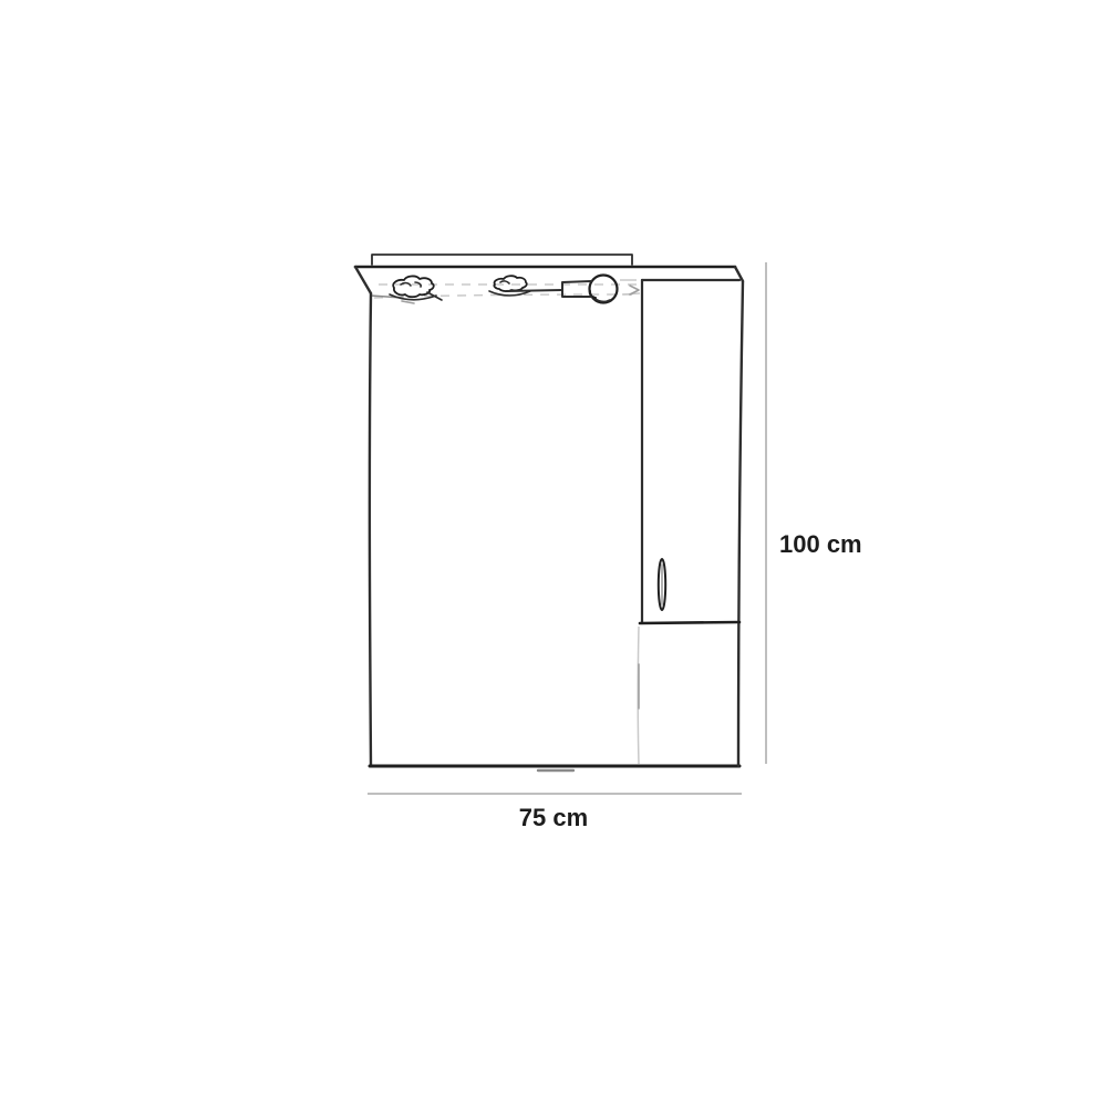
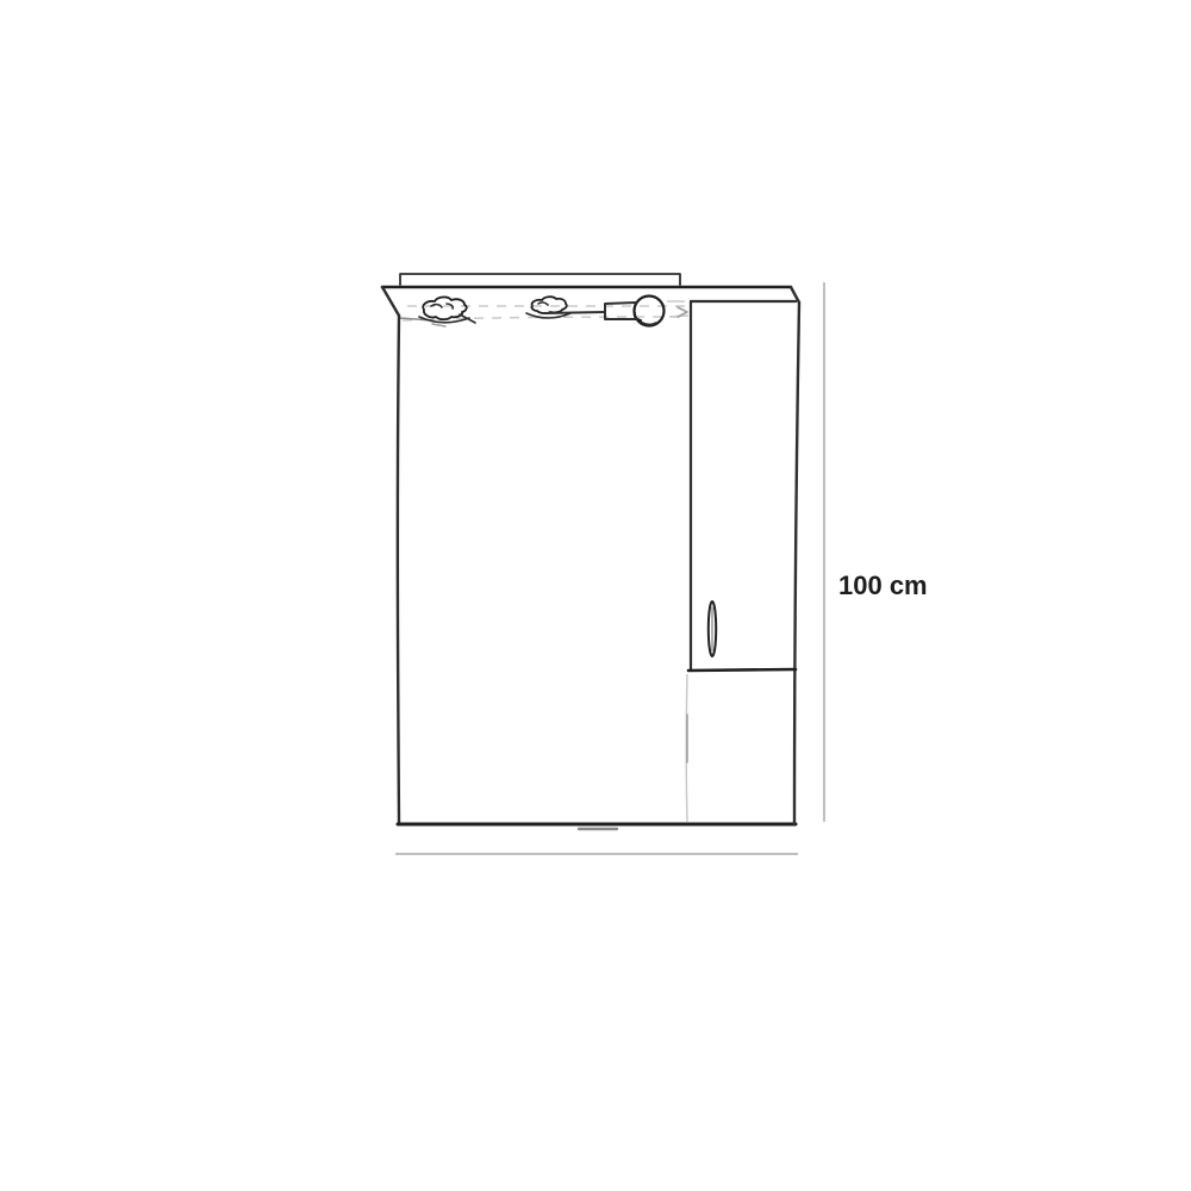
- 75 cm
  100 cm
